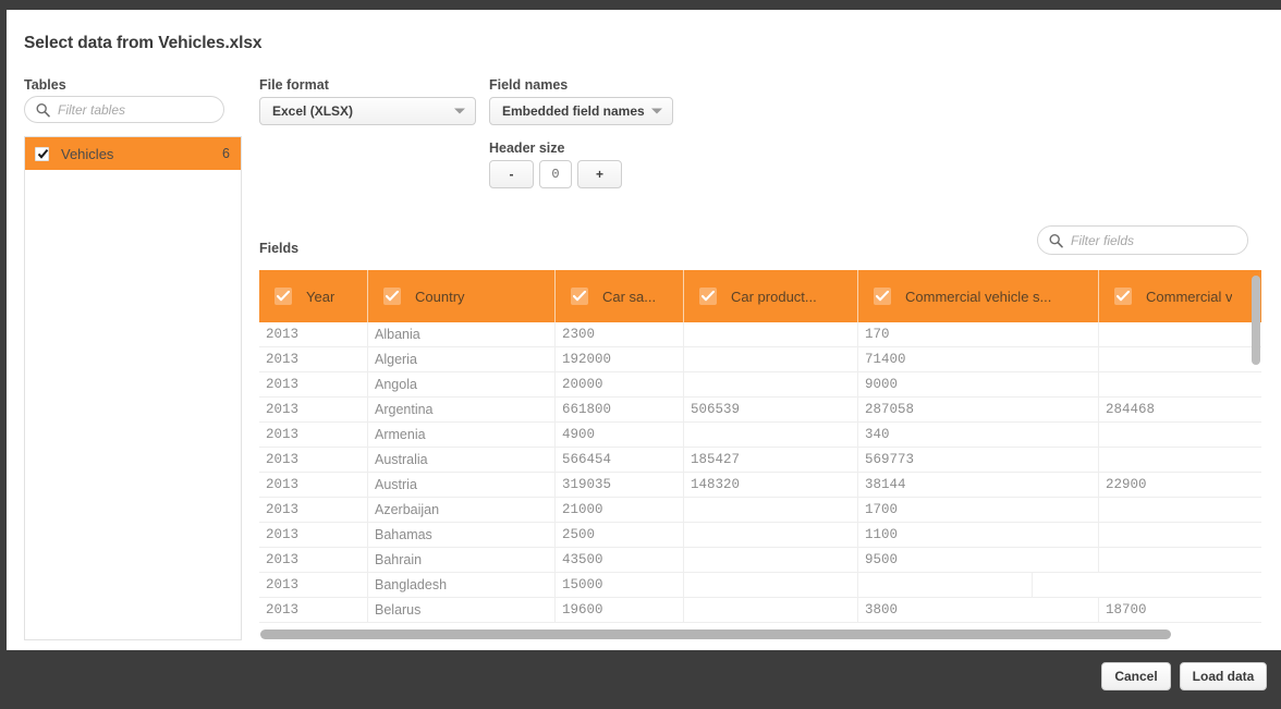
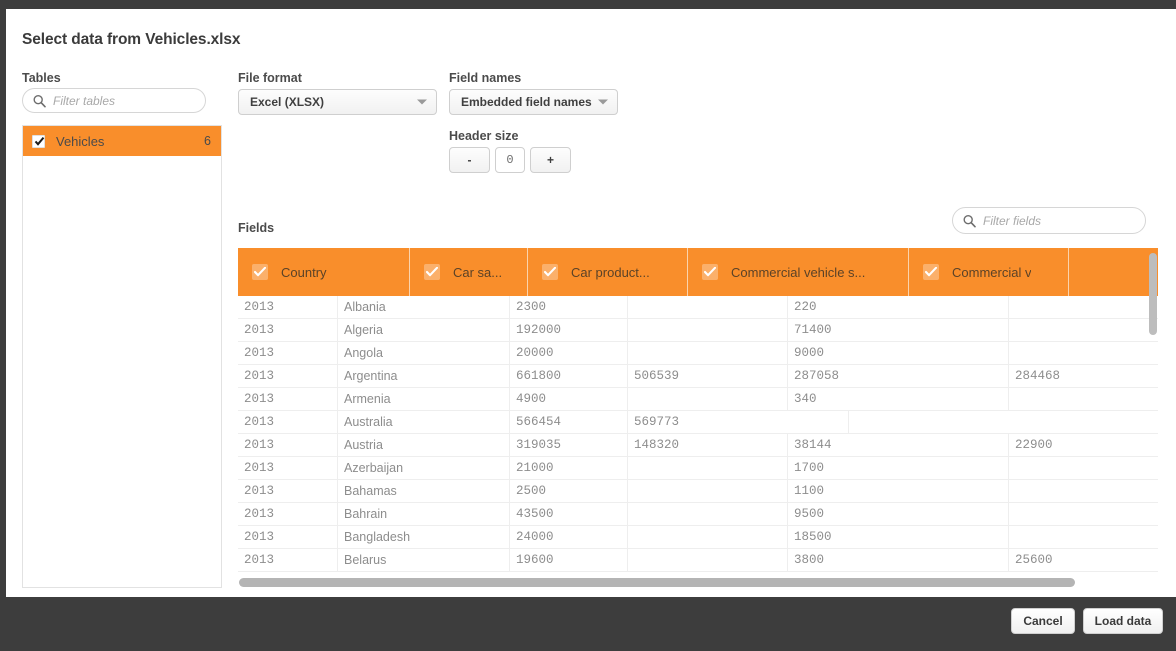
  Select data from Vehicles.xlsx
  Tables
  Filter tables
  Vehicles
  6
  File format
  Excel (XLSX)
  Field names
  Embedded field names
  Header size
  -
  0
  +
  Fields
  Filter fields
- Year
  Country
  Car sa...
  Car product...
  Commercial vehicle s...
  Commercial v
  2013
  Albania
  2300
- 170
+ 220
  2013
  Algeria
  192000
  71400
  2013
  Angola
  20000
  9000
  2013
  Argentina
  661800
  506539
  287058
  284468
  2013
  Armenia
  4900
  340
  2013
  Australia
  566454
- 185427
  569773
  2013
  Austria
  319035
  148320
  38144
  22900
  2013
  Azerbaijan
  21000
  1700
  2013
  Bahamas
  2500
  1100
  2013
  Bahrain
  43500
  9500
  2013
  Bangladesh
- 15000
+ 24000
+ 18500
  2013
  Belarus
  19600
  3800
- 18700
+ 25600
  Cancel
  Load data
